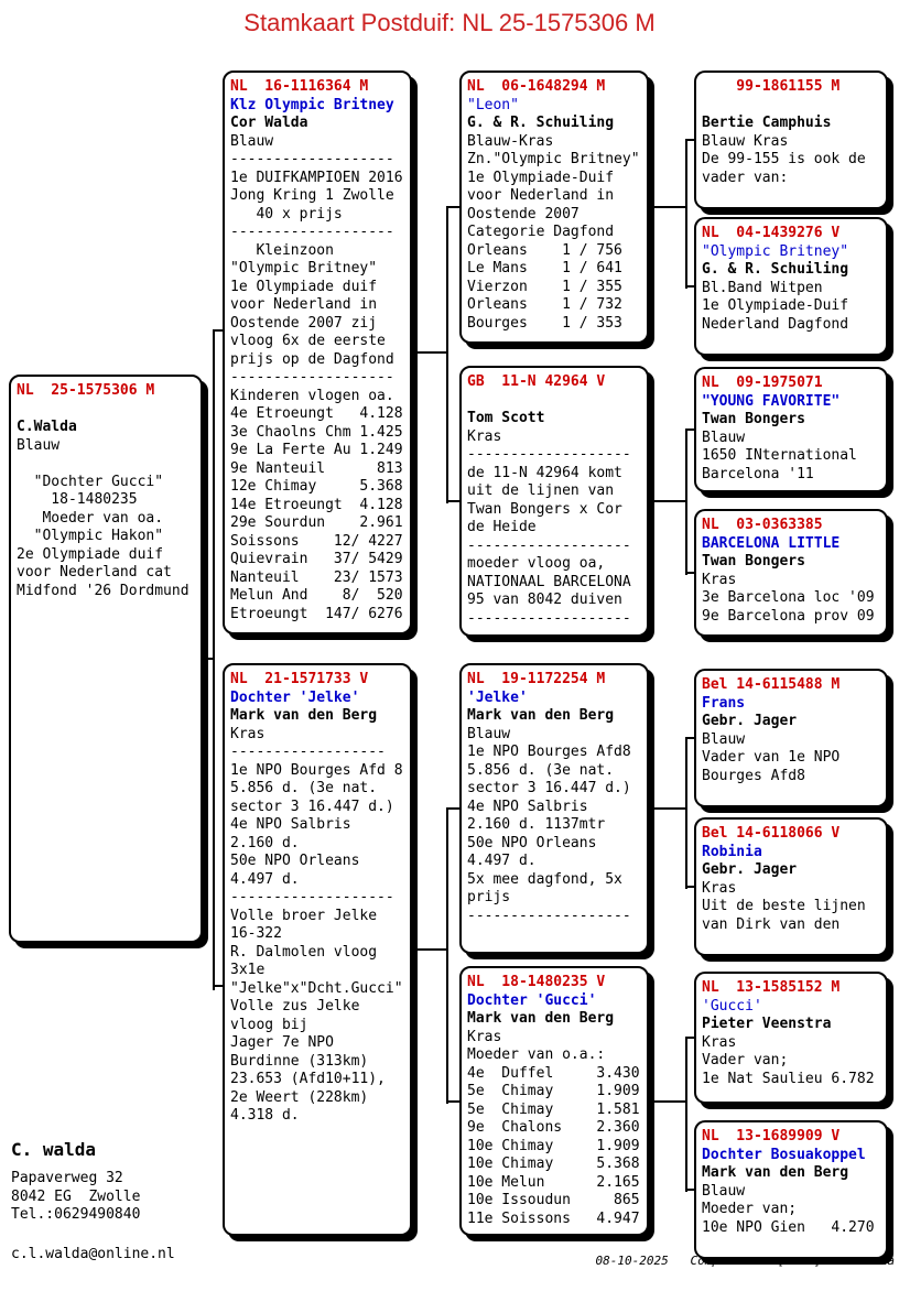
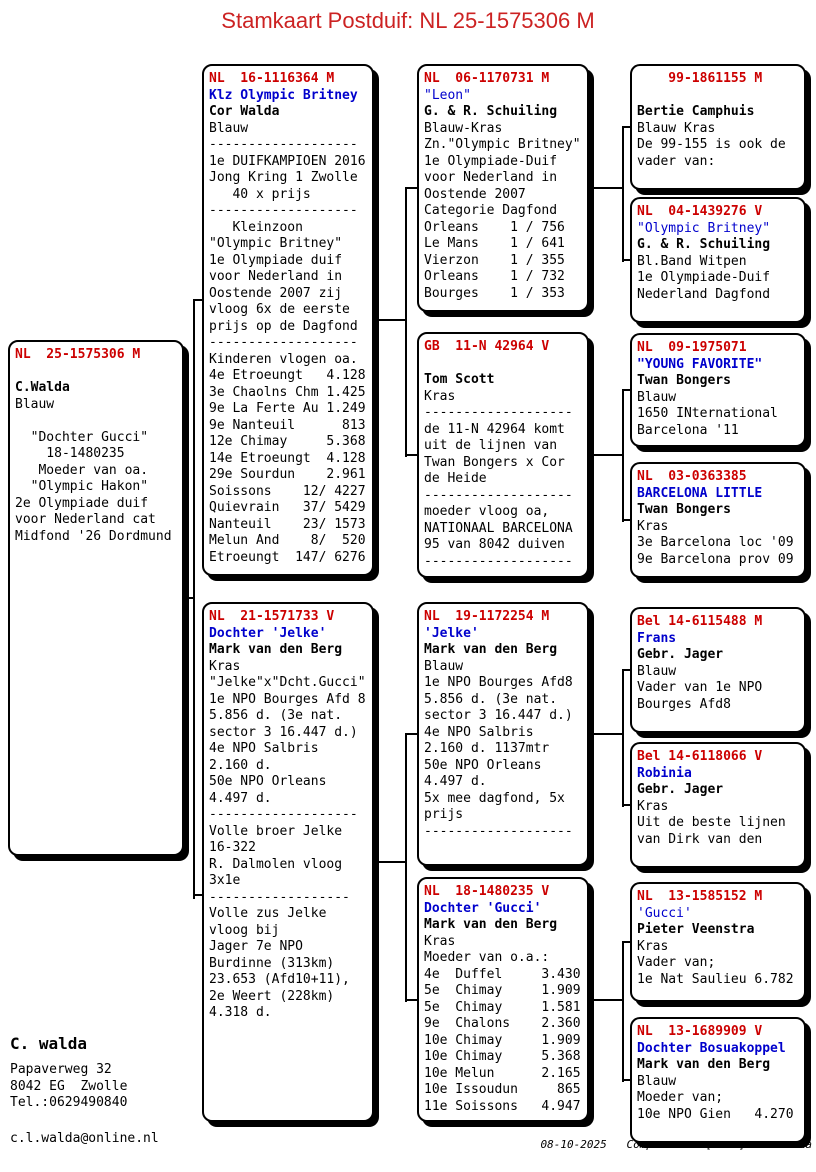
  Stamkaart Postduif: NL 25-1575306 M
  NL 25-1575306 M
  C.Walda
  Blauw
  "Dochter Gucci"
  18-1480235
  Moeder van oa.
  "Olympic Hakon"
  2e Olympiade duif
  voor Nederland cat
  Midfond '26 Dordmund
  NL 16-1116364 M
  Klz Olympic Britney
  Cor Walda
  Blauw
  -------------------
  1e DUIFKAMPIOEN 2016
  Jong Kring 1 Zwolle
  40 x prijs
  -------------------
  Kleinzoon
  "Olympic Britney"
  1e Olympiade duif
  voor Nederland in
  Oostende 2007 zij
  vloog 6x de eerste
  prijs op de Dagfond
  -------------------
  Kinderen vlogen oa.
  4e Etroeungt 4.128
  3e Chaolns Chm 1.425
  9e La Ferte Au 1.249
  9e Nanteuil 813
  12e Chimay 5.368
  14e Etroeungt 4.128
  29e Sourdun 2.961
  Soissons 12/ 4227
  Quievrain 37/ 5429
  Nanteuil 23/ 1573
  Melun And 8/ 520
  Etroeungt 147/ 6276
  NL 21-1571733 V
  Dochter 'Jelke'
  Mark van den Berg
  Kras
- ------------------
+ "Jelke"x"Dcht.Gucci"
  1e NPO Bourges Afd 8
  5.856 d. (3e nat.
  sector 3 16.447 d.)
  4e NPO Salbris
  2.160 d.
  50e NPO Orleans
  4.497 d.
  -------------------
  Volle broer Jelke
  16-322
  R. Dalmolen vloog
  3x1e
- "Jelke"x"Dcht.Gucci"
+ ------------------
  Volle zus Jelke
  vloog bij
  Jager 7e NPO
  Burdinne (313km)
  23.653 (Afd10+11),
  2e Weert (228km)
  4.318 d.
- NL 06-1648294 M
+ NL 06-1170731 M
  "Leon"
  G. & R. Schuiling
  Blauw-Kras
  Zn."Olympic Britney"
  1e Olympiade-Duif
  voor Nederland in
  Oostende 2007
  Categorie Dagfond
  Orleans 1 / 756
  Le Mans 1 / 641
  Vierzon 1 / 355
  Orleans 1 / 732
  Bourges 1 / 353
  GB 11-N 42964 V
  Tom Scott
  Kras
  -------------------
  de 11-N 42964 komt
  uit de lijnen van
  Twan Bongers x Cor
  de Heide
  -------------------
  moeder vloog oa,
  NATIONAAL BARCELONA
  95 van 8042 duiven
  -------------------
  NL 19-1172254 M
  'Jelke'
  Mark van den Berg
  Blauw
  1e NPO Bourges Afd8
  5.856 d. (3e nat.
  sector 3 16.447 d.)
  4e NPO Salbris
  2.160 d. 1137mtr
  50e NPO Orleans
  4.497 d.
  5x mee dagfond, 5x
  prijs
  -------------------
  NL 18-1480235 V
  Dochter 'Gucci'
  Mark van den Berg
  Kras
  Moeder van o.a.:
  4e Duffel 3.430
  5e Chimay 1.909
  5e Chimay 1.581
  9e Chalons 2.360
  10e Chimay 1.909
  10e Chimay 5.368
  10e Melun 2.165
  10e Issoudun 865
  11e Soissons 4.947
  99-1861155 M
  Bertie Camphuis
  Blauw Kras
  De 99-155 is ook de
  vader van:
  NL 04-1439276 V
  "Olympic Britney"
  G. & R. Schuiling
  Bl.Band Witpen
  1e Olympiade-Duif
  Nederland Dagfond
  NL 09-1975071
  "YOUNG FAVORITE"
  Twan Bongers
  Blauw
  1650 INternational
  Barcelona '11
  NL 03-0363385
  BARCELONA LITTLE
  Twan Bongers
  Kras
  3e Barcelona loc '09
  9e Barcelona prov 09
  Bel 14-6115488 M
  Frans
  Gebr. Jager
  Blauw
  Vader van 1e NPO
  Bourges Afd8
  Bel 14-6118066 V
  Robinia
  Gebr. Jager
  Kras
  Uit de beste lijnen
  van Dirk van den
  NL 13-1585152 M
  'Gucci'
  Pieter Veenstra
  Kras
  Vader van;
  1e Nat Saulieu 6.782
  NL 13-1689909 V
  Dochter Bosuakoppel
  Mark van den Berg
  Blauw
  Moeder van;
  10e NPO Gien 4.270
  C. walda
  Papaverweg 32
  8042 EG Zwolle
  Tel.:0629490840
  c.l.walda@online.nl
  08-10-2025 Compuclub © [9.49] C. walda
